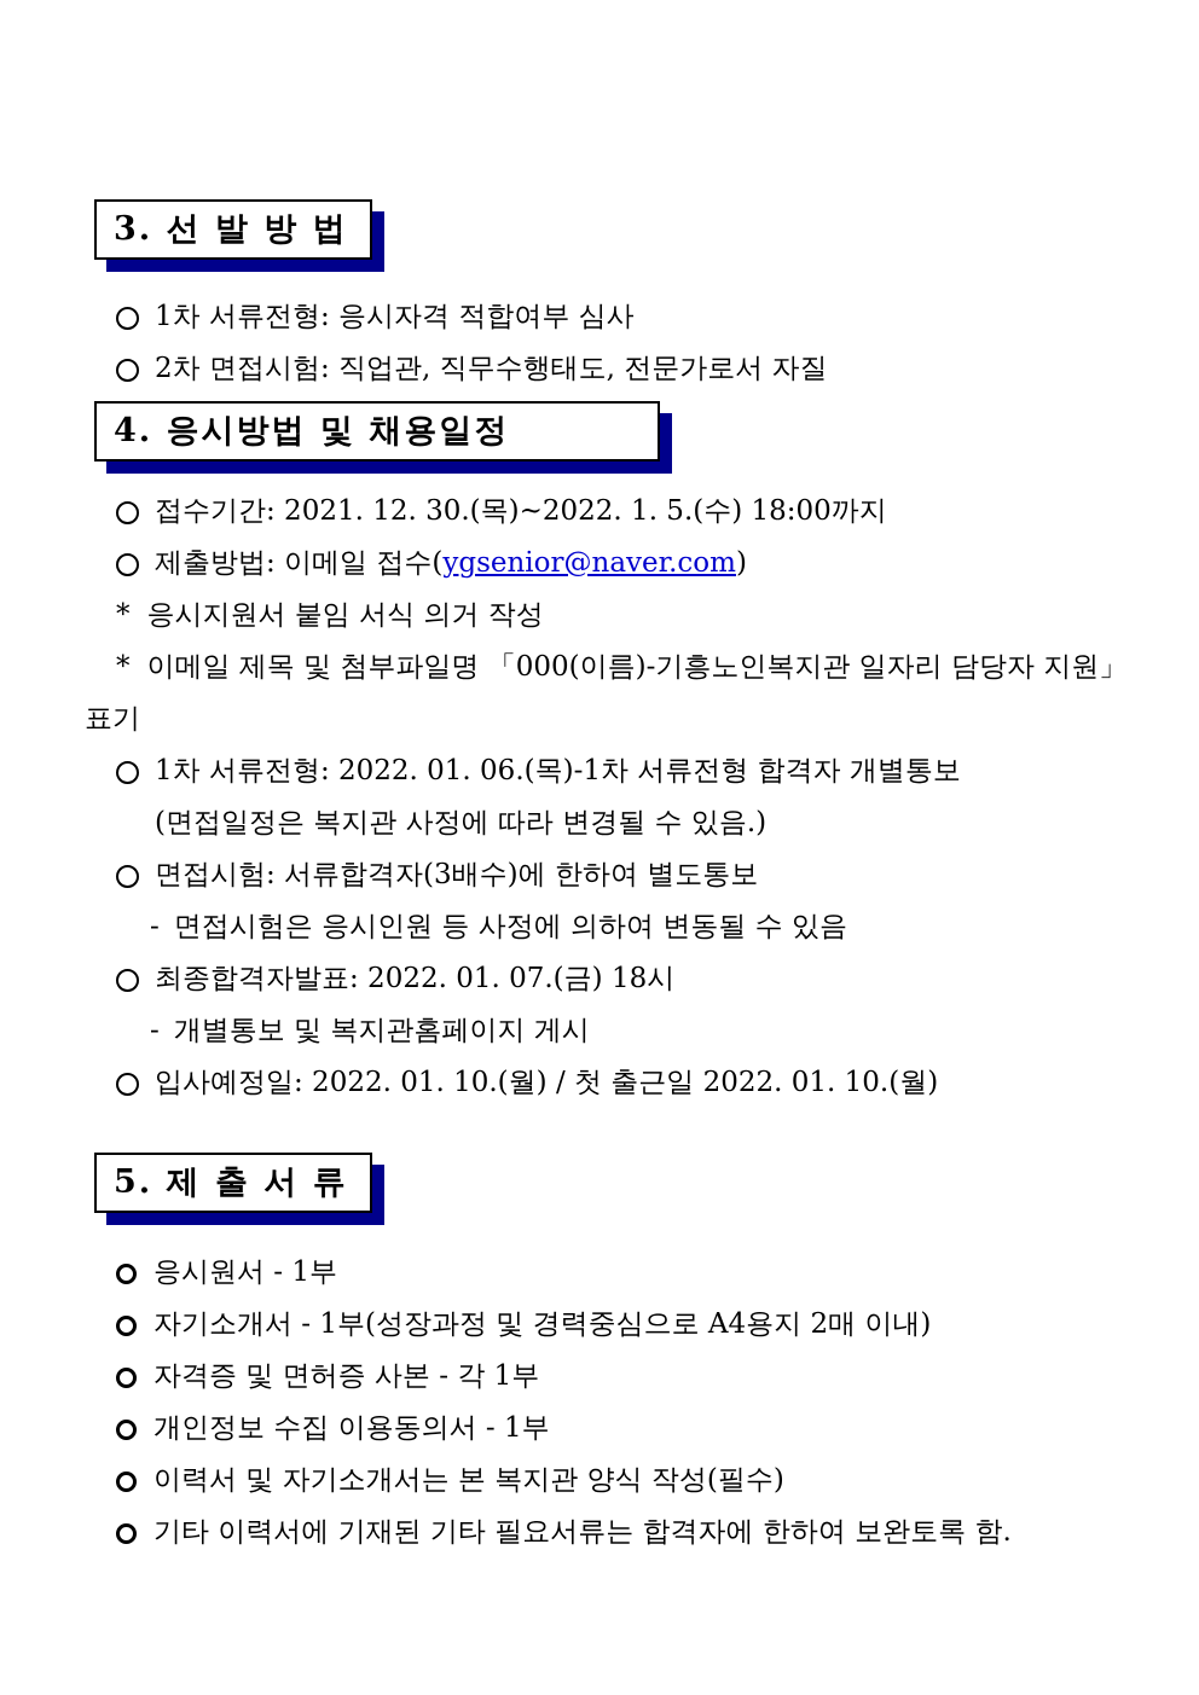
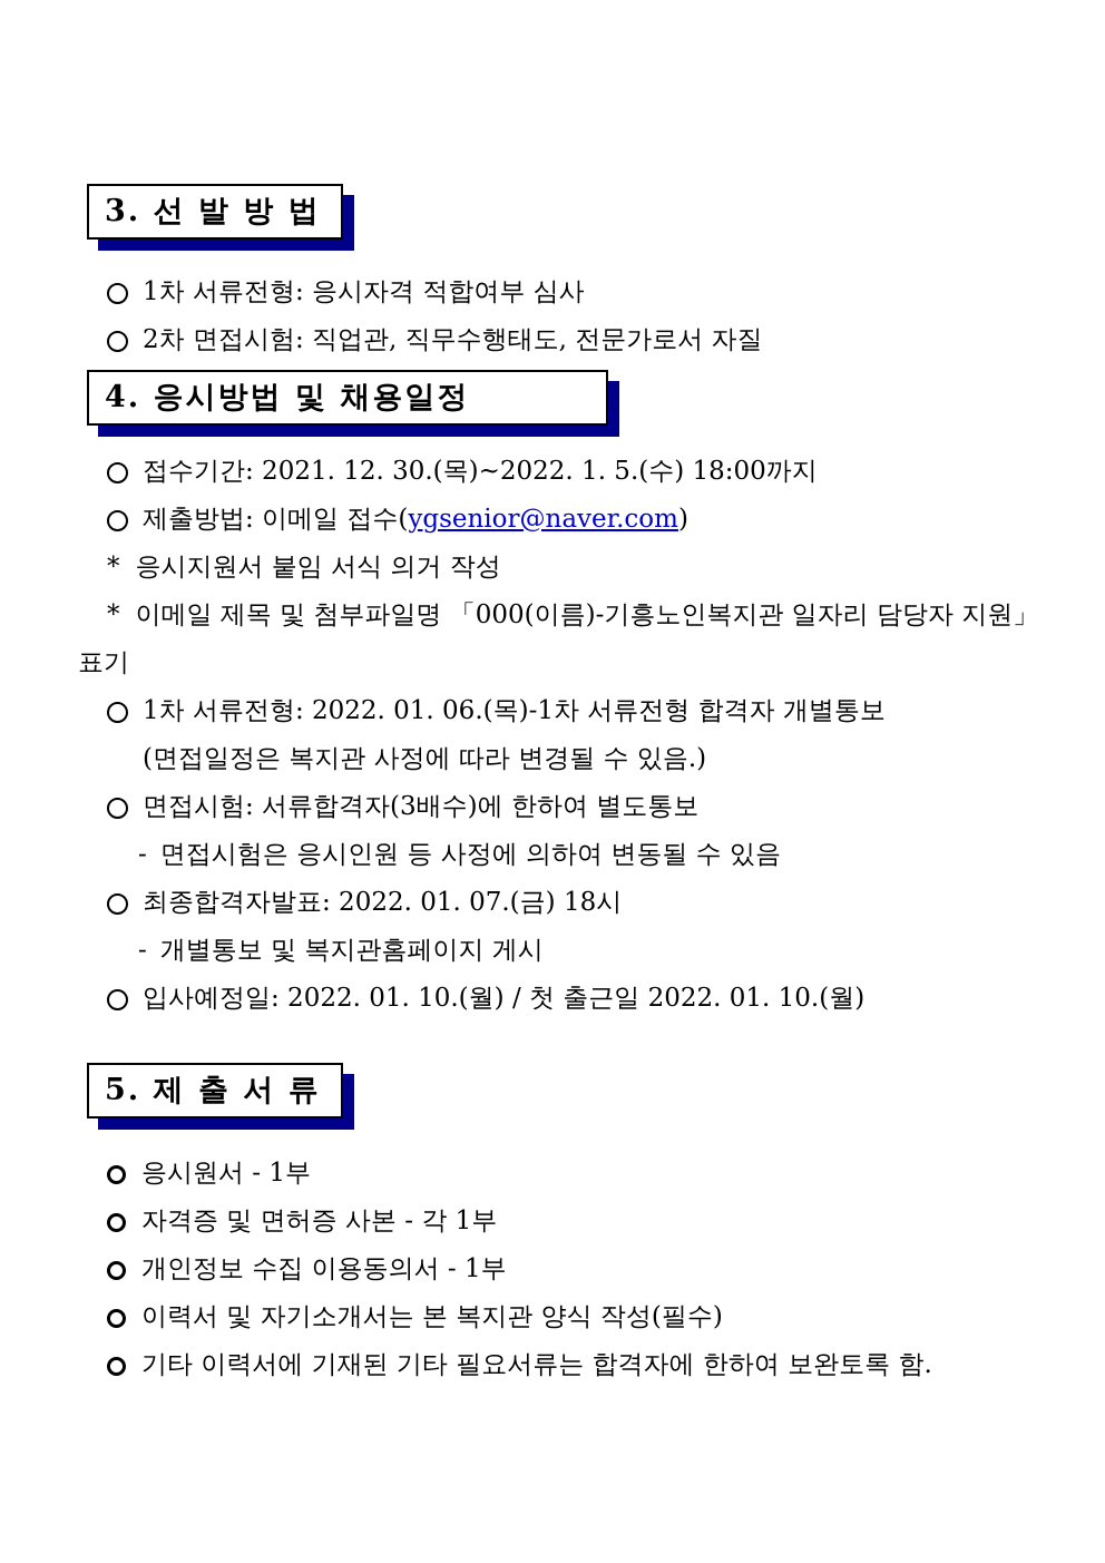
  3. 선 발 방 법
  1차 서류전형: 응시자격 적합여부 심사
  2차 면접시험: 직업관, 직무수행태도, 전문가로서 자질
  4. 응시방법 및 채용일정
  접수기간: 2021. 12. 30.(목)~2022. 1. 5.(수) 18:00까지
  제출방법: 이메일 접수(ygsenior@naver.com)
  * 응시지원서 붙임 서식 의거 작성
  * 이메일 제목 및 첨부파일명 「000(이름)-기흥노인복지관 일자리 담당자 지원」 표기
  1차 서류전형: 2022. 01. 06.(목)-1차 서류전형 합격자 개별통보
  (면접일정은 복지관 사정에 따라 변경될 수 있음.)
  면접시험: 서류합격자(3배수)에 한하여 별도통보
  - 면접시험은 응시인원 등 사정에 의하여 변동될 수 있음
  최종합격자발표: 2022. 01. 07.(금) 18시
  - 개별통보 및 복지관홈페이지 게시
  입사예정일: 2022. 01. 10.(월) / 첫 출근일 2022. 01. 10.(월)
  5. 제 출 서 류
  응시원서 - 1부
- 자기소개서 - 1부(성장과정 및 경력중심으로 A4용지 2매 이내)
  자격증 및 면허증 사본 - 각 1부
  개인정보 수집 이용동의서 - 1부
  이력서 및 자기소개서는 본 복지관 양식 작성(필수)
  기타 이력서에 기재된 기타 필요서류는 합격자에 한하여 보완토록 함.
